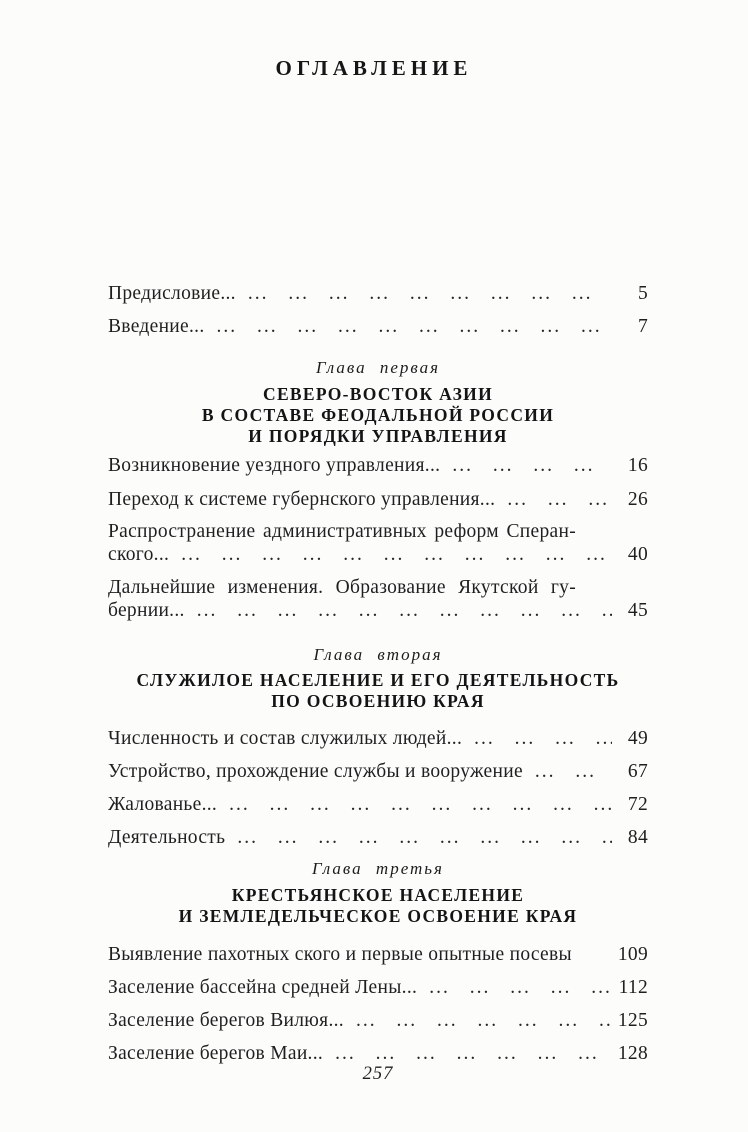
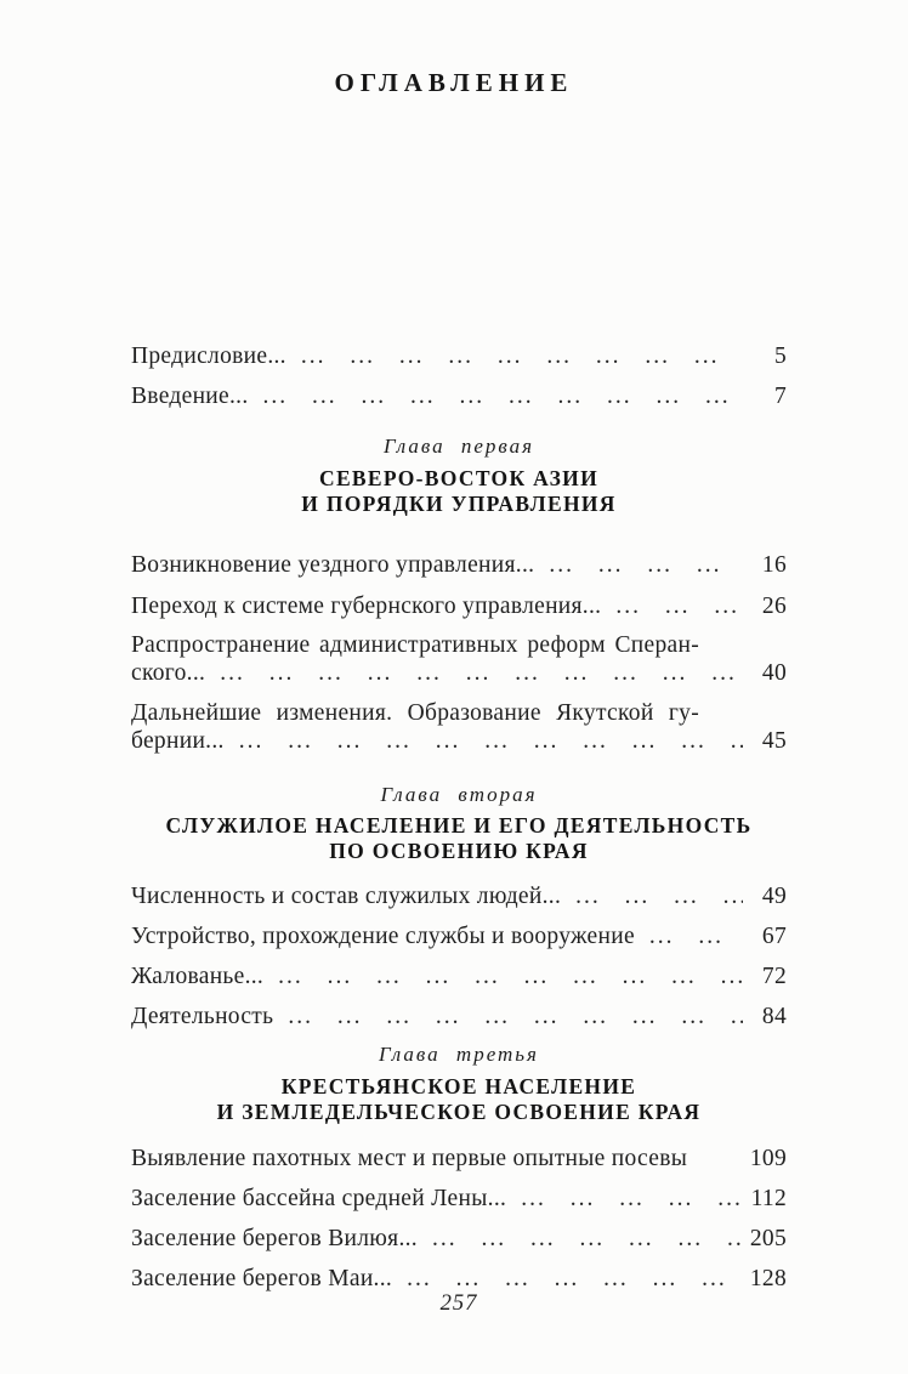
  ОГЛАВЛЕНИЕ
  Предисловие...
  5
  Введение...
  7
  Глава первая
  СЕВЕРО-ВОСТОК АЗИИ
- В СОСТАВЕ ФЕОДАЛЬНОЙ РОССИИ
  И ПОРЯДКИ УПРАВЛЕНИЯ
  Возникновение уездного управления...
  16
  Переход к системе губернского управления...
  26
  Распространение административных реформ Сперан-
  ского...
  40
  Дальнейшие изменения. Образование Якутской гу-
  бернии...
  45
  Глава вторая
  СЛУЖИЛОЕ НАСЕЛЕНИЕ И ЕГО ДЕЯТЕЛЬНОСТЬ
  ПО ОСВОЕНИЮ КРАЯ
  Численность и состав служилых людей...
  49
  Устройство, прохождение службы и вооружение
  67
  Жалованье...
  72
  Деятельность
  84
  Глава третья
  КРЕСТЬЯНСКОЕ НАСЕЛЕНИЕ
  И ЗЕМЛЕДЕЛЬЧЕСКОЕ ОСВОЕНИЕ КРАЯ
- Выявление пахотных ского и первые опытные посевы
+ Выявление пахотных мест и первые опытные посевы
  109
  Заселение бассейна средней Лены...
  112
  Заселение берегов Вилюя...
- 125
+ 205
  Заселение берегов Маи...
  128
  257
